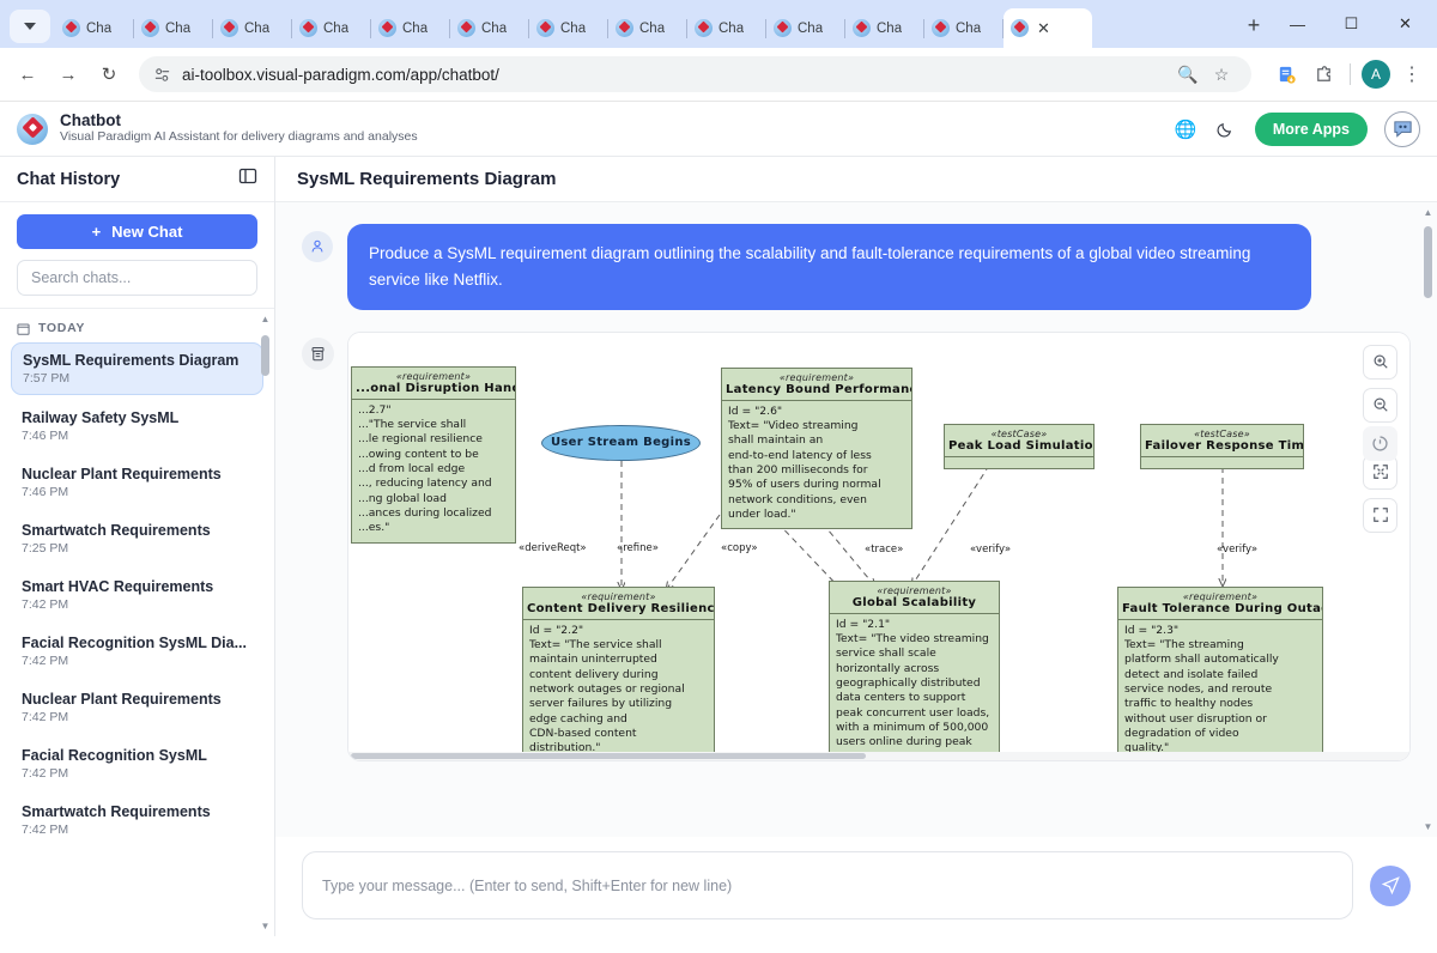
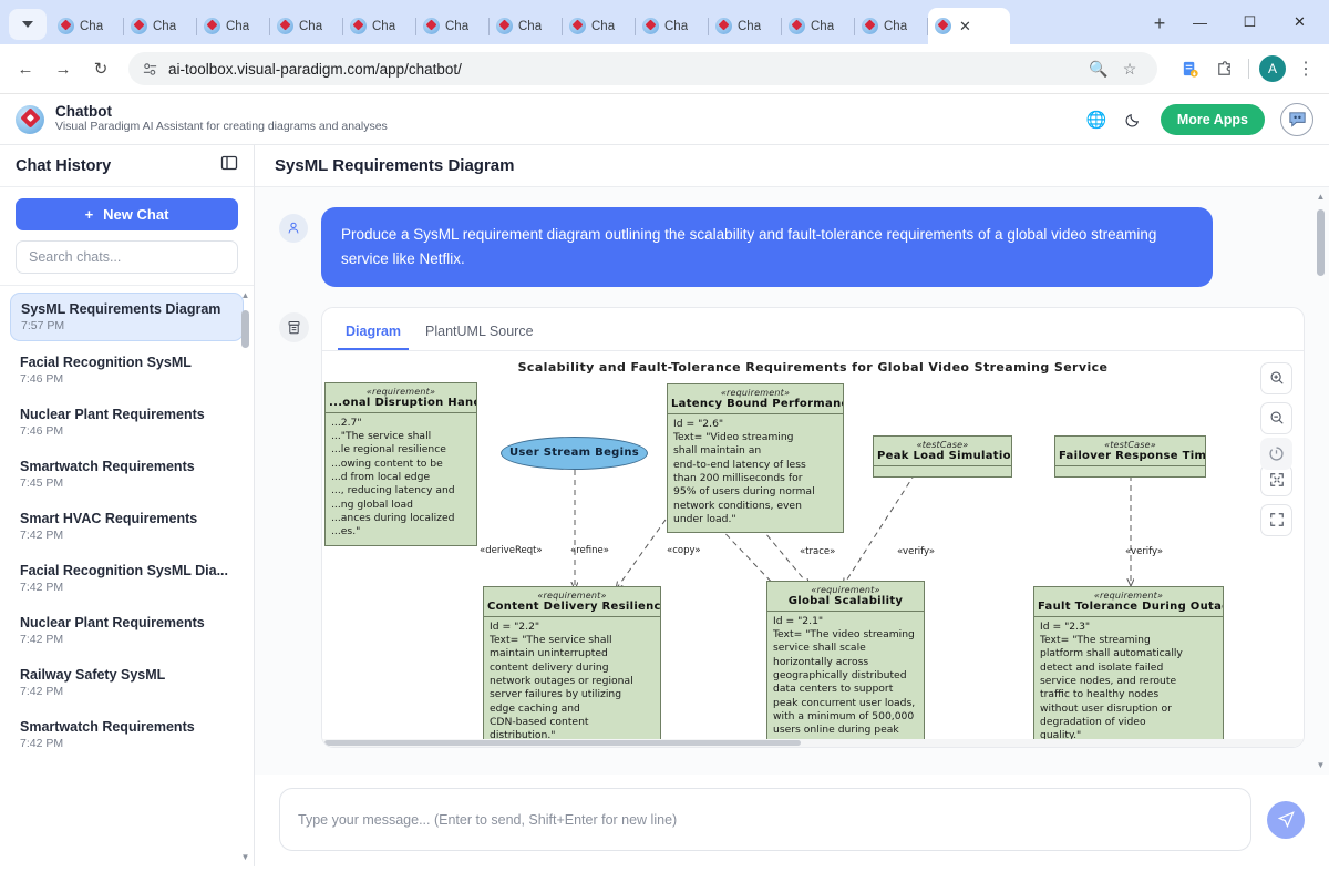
  Cha
  Cha
  Cha
  Cha
  Cha
  Cha
  Cha
  Cha
  Cha
  Cha
  Cha
  Cha
  ✕
  +
  —
  ☐
  ✕
  ←
  →
  ↻
  ai-toolbox.visual-paradigm.com/app/chatbot/
  🔍
  ☆
  A
  ⋮
  Chatbot
- Visual Paradigm AI Assistant for delivery diagrams and analyses
+ Visual Paradigm AI Assistant for creating diagrams and analyses
  🌐
  More Apps
  Chat History
  +
  New Chat
  Search chats...
- TODAY
  SysML Requirements Diagram
  7:57 PM
- Railway Safety SysML
+ Facial Recognition SysML
  7:46 PM
  Nuclear Plant Requirements
  7:46 PM
  Smartwatch Requirements
- 7:25 PM
+ 7:45 PM
  Smart HVAC Requirements
  7:42 PM
  Facial Recognition SysML Dia...
  7:42 PM
  Nuclear Plant Requirements
  7:42 PM
- Facial Recognition SysML
+ Railway Safety SysML
  7:42 PM
  Smartwatch Requirements
  7:42 PM
  ▲
  ▼
  SysML Requirements Diagram
  Produce a SysML requirement diagram outlining the scalability and fault-tolerance requirements of a global video streaming service like Netflix.
+ Diagram
+ PlantUML Source
+ Scalability and Fault-Tolerance Requirements for Global Video Streaming Service
  «requirement»
  ...onal Disruption Han
  ...2.7"
  ..."The service shall
  ...le regional resilience
  ...owing content to be
  ...d from local edge
  ..., reducing latency and
  ...ng global load
  ...ances during localized
  ...es."
  «requirement»
  Latency Bound Performan
  Id = "2.6"
  Text= "Video streaming
  shall maintain an
  end-to-end latency of less
  than 200 milliseconds for
  95% of users during normal
  network conditions, even
  under load."
  «testCase»
  Peak Load Simulatio
  «testCase»
  Failover Response Tim
  «requirement»
  Content Delivery Resilienc
  Id = "2.2"
  Text= "The service shall
  maintain uninterrupted
  content delivery during
  network outages or regional
  server failures by utilizing
  edge caching and
  CDN-based content
  distribution."
  «requirement»
  Global Scalability
  Id = "2.1"
  Text= "The video streaming
  service shall scale
  horizontally across
  geographically distributed
  data centers to support
  peak concurrent user loads,
  with a minimum of 500,000
  users online during peak
  «requirement»
  Fault Tolerance During Outa
  Id = "2.3"
  Text= "The streaming
  platform shall automatically
  detect and isolate failed
  service nodes, and reroute
  traffic to healthy nodes
  without user disruption or
  degradation of video
  quality."
  User Stream Begins
  «deriveReqt»
  «refine»
  «copy»
  «trace»
  «verify»
  «verify»
  ▲
  ▼
  Type your message... (Enter to send, Shift+Enter for new line)
